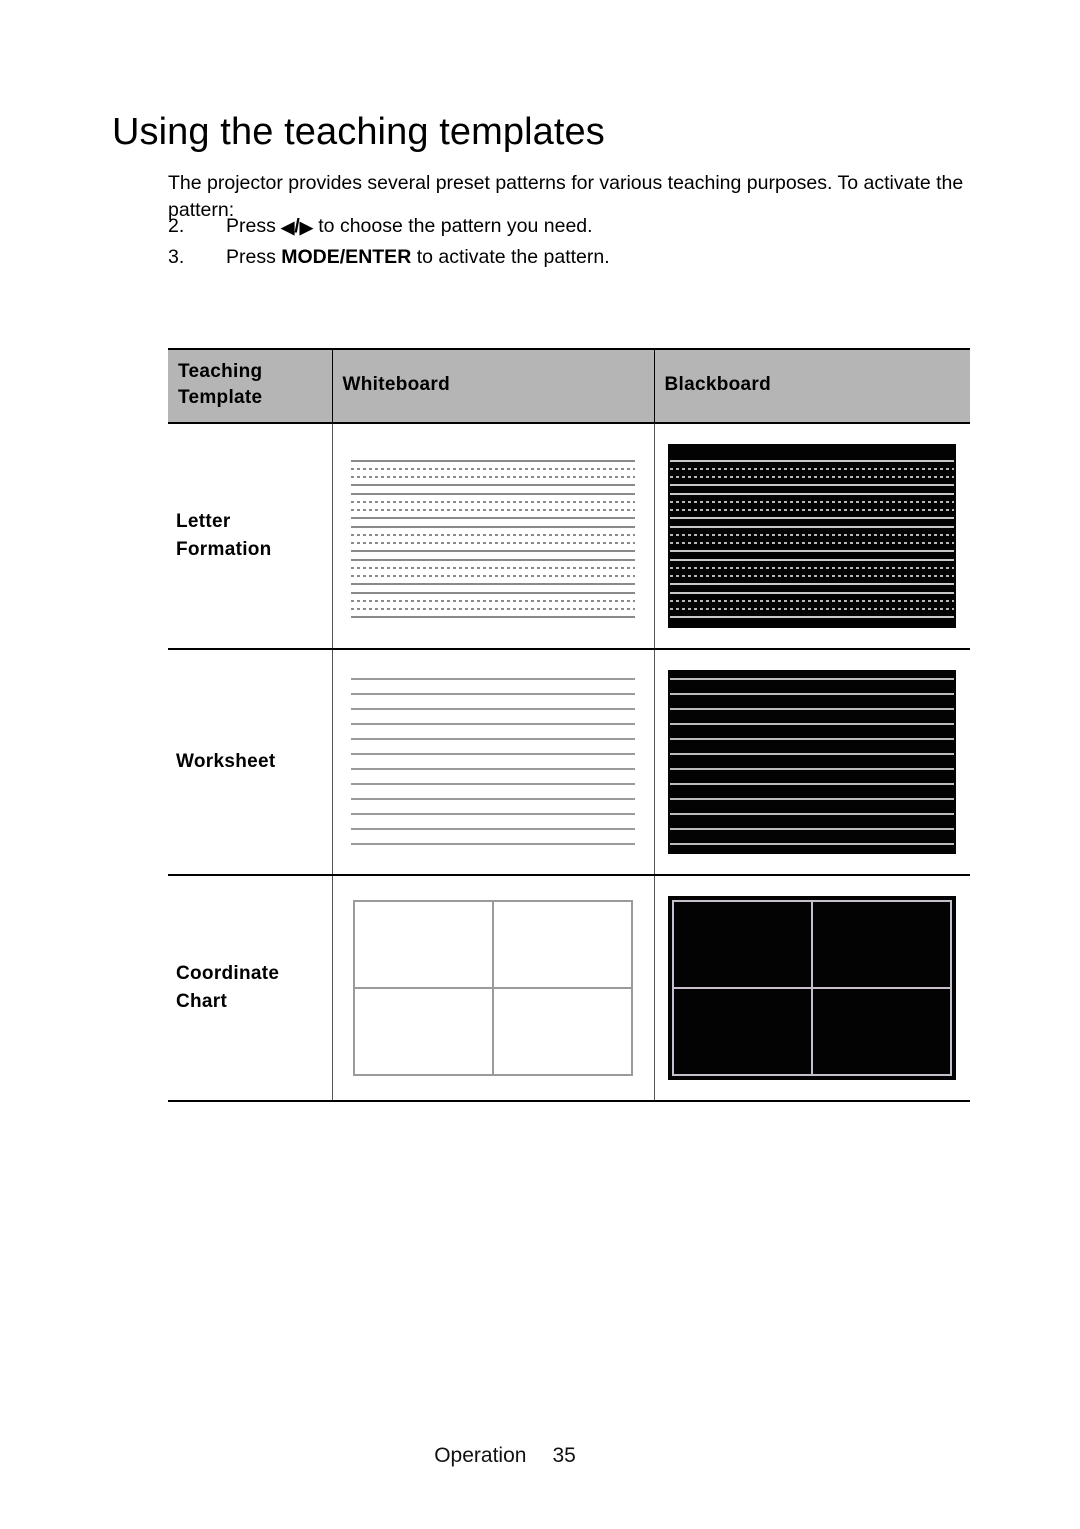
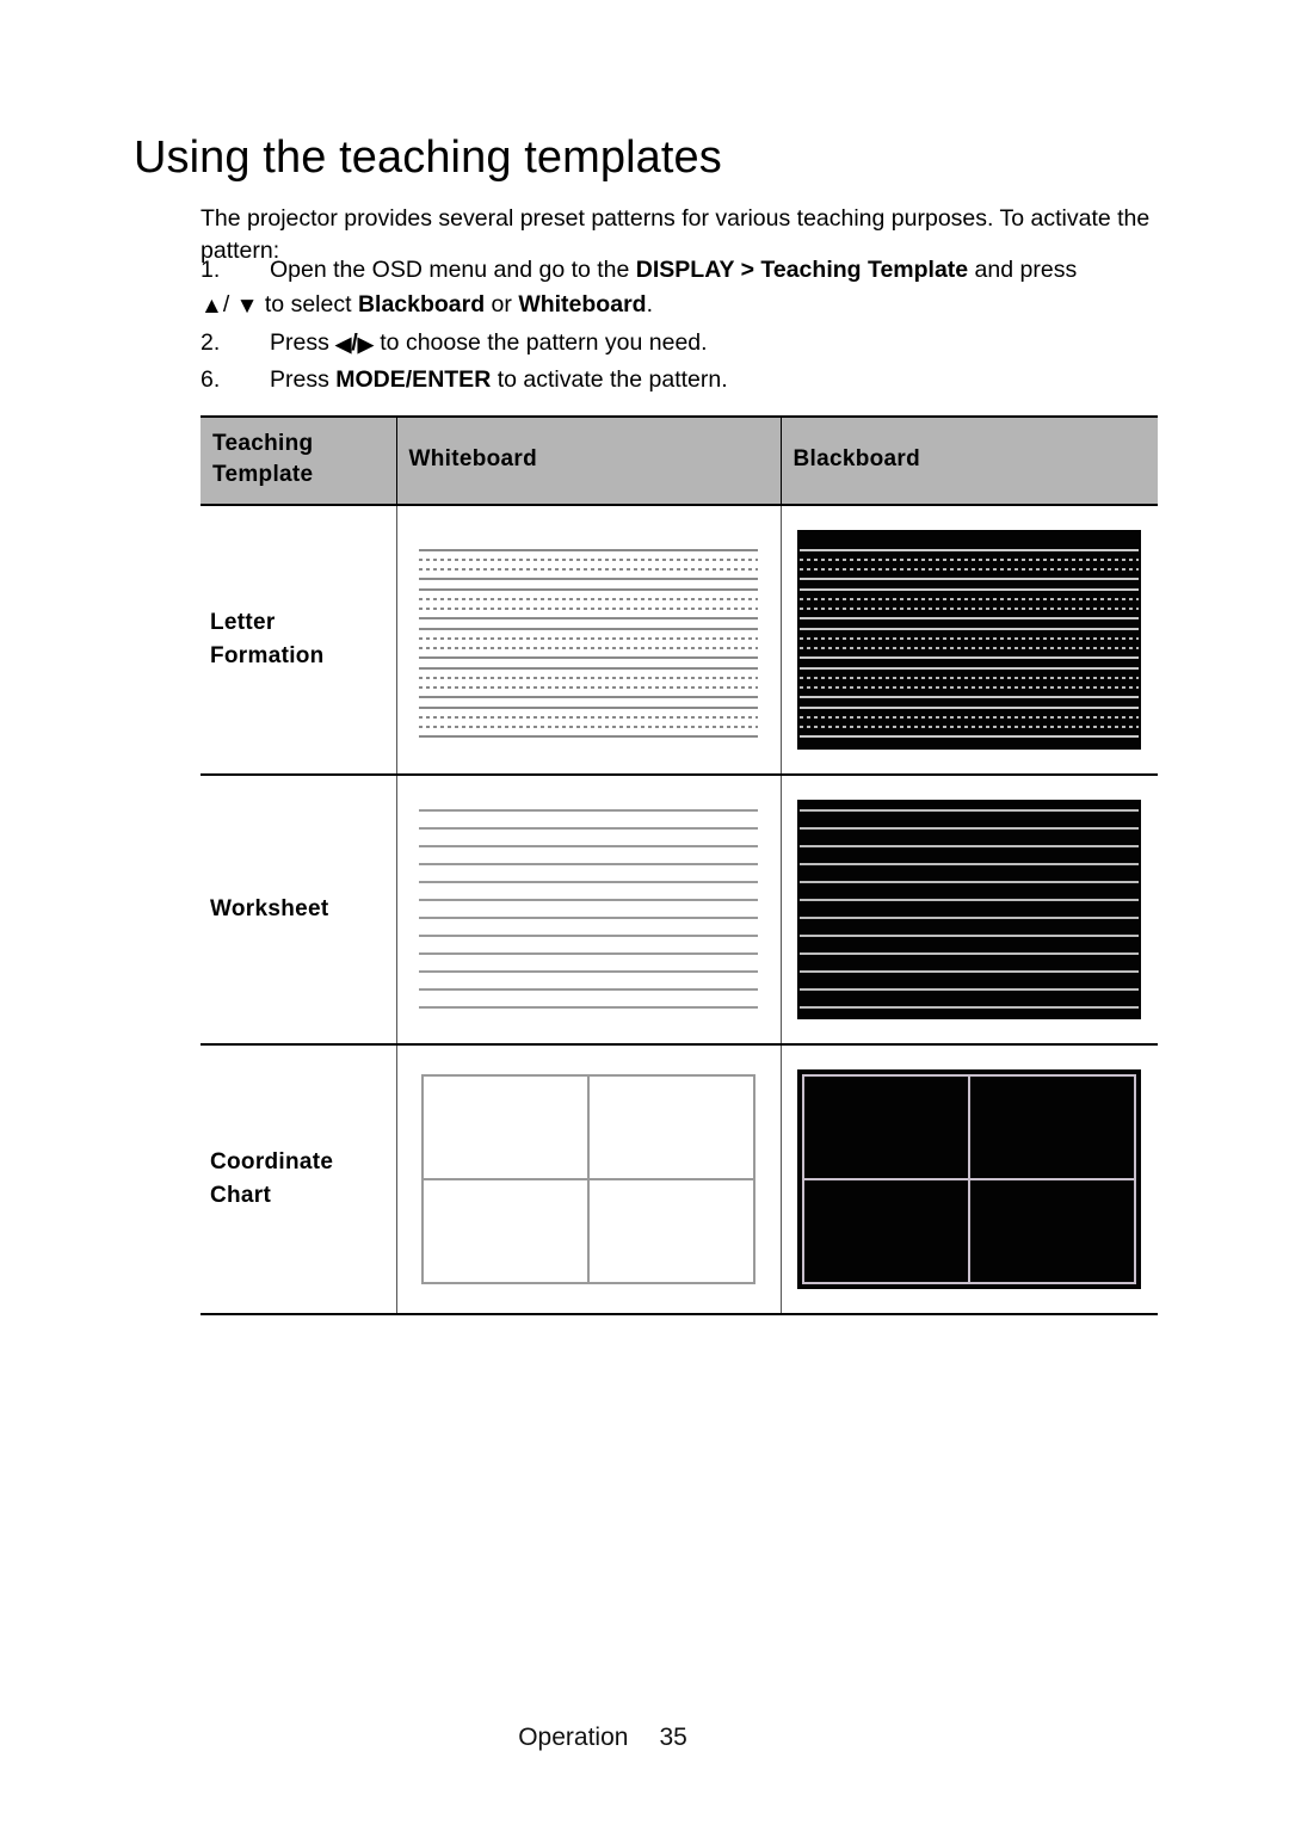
  Using the teaching templates
  The projector provides several preset patterns for various teaching purposes. To activate the pattern:
+ 1.
+ Open the OSD menu and go to the DISPLAY > Teaching Template and press
+ ▲/ ▼ to select Blackboard or Whiteboard.
  2.
  Press ◀/▶ to choose the pattern you need.
- 3.
+ 6.
  Press MODE/ENTER to activate the pattern.
  Teaching Template	Whiteboard	Blackboard
  Letter Formation
  Worksheet
  Coordinate Chart
  Operation 35
